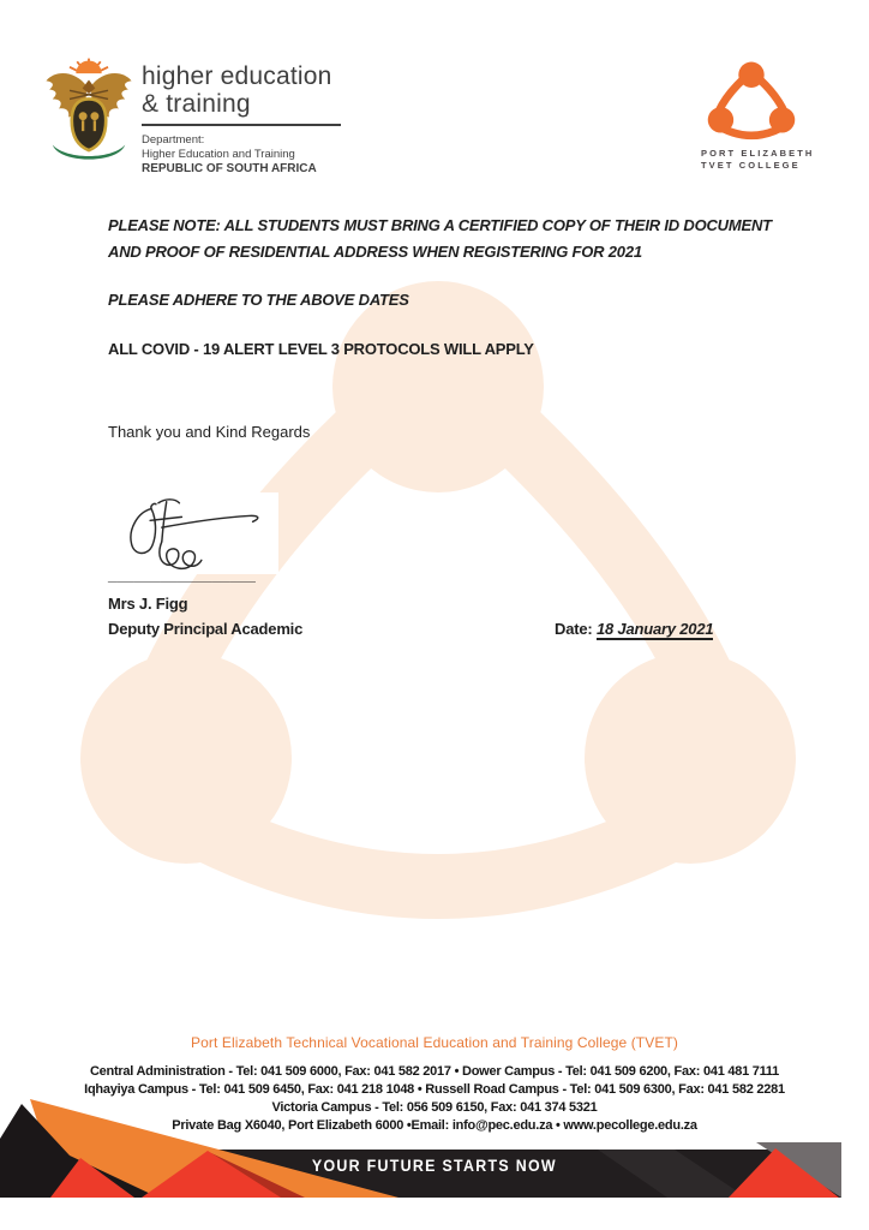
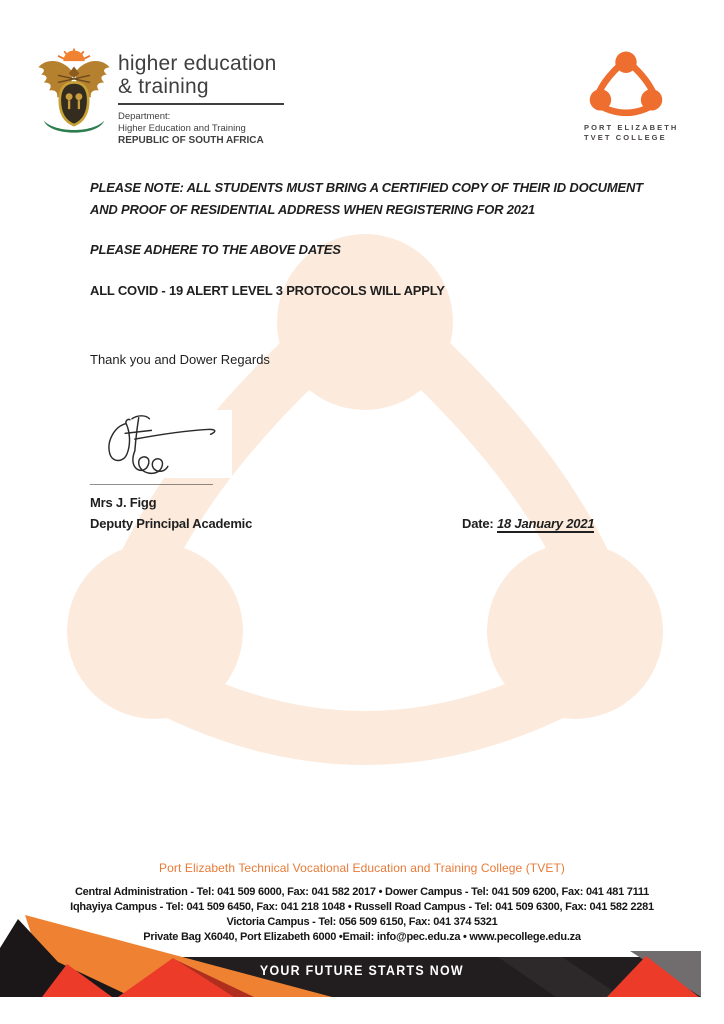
  higher education
  & training
  Department:
  Higher Education and Training
  REPUBLIC OF SOUTH AFRICA
  PORT ELIZABETH
  TVET COLLEGE
  PLEASE NOTE: ALL STUDENTS MUST BRING A CERTIFIED COPY OF THEIR ID DOCUMENT AND PROOF OF RESIDENTIAL ADDRESS WHEN REGISTERING FOR 2021
  PLEASE ADHERE TO THE ABOVE DATES
  ALL COVID - 19 ALERT LEVEL 3 PROTOCOLS WILL APPLY
- Thank you and Kind Regards
+ Thank you and Dower Regards
  _________________
  Mrs J. Figg
  Deputy Principal Academic
  Date: 18 January 2021
  Port Elizabeth Technical Vocational Education and Training College (TVET)
  Central Administration - Tel: 041 509 6000, Fax: 041 582 2017 • Dower Campus - Tel: 041 509 6200, Fax: 041 481 7111
  Iqhayiya Campus - Tel: 041 509 6450, Fax: 041 218 1048 • Russell Road Campus - Tel: 041 509 6300, Fax: 041 582 2281
  Victoria Campus - Tel: 056 509 6150, Fax: 041 374 5321
  Private Bag X6040, Port Elizabeth 6000 •Email: info@pec.edu.za • www.pecollege.edu.za
  YOUR FUTURE STARTS NOW
